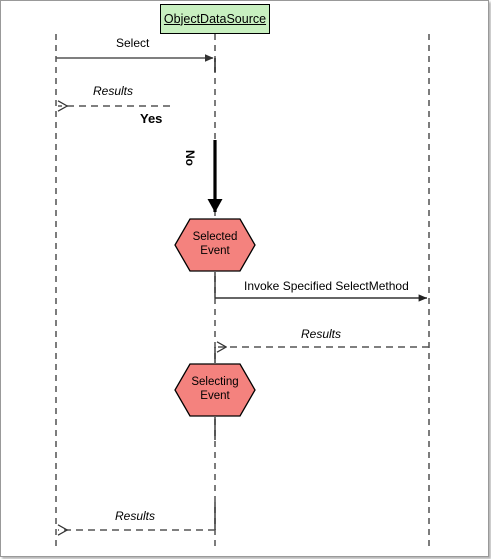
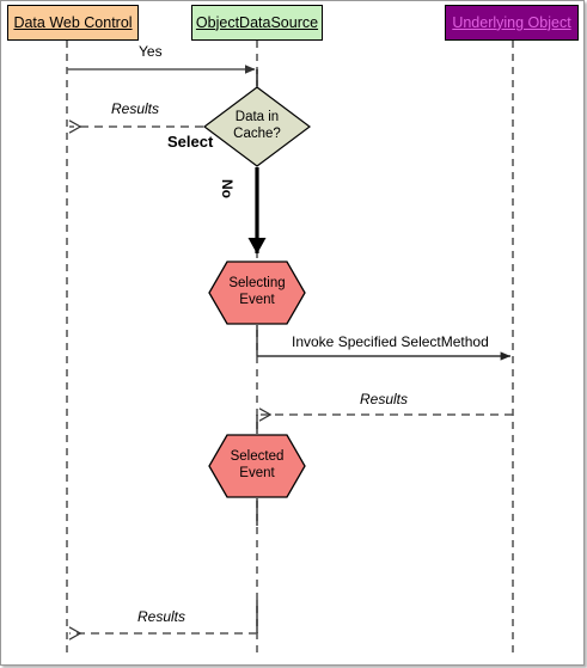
+ Data Web Control
  ObjectDataSource
+ Underlying Object
+ Data in
+ Cache?
- Selected
+ Selecting
  Event
- Selecting
+ Selected
  Event
- Select
+ Yes
  Results
- Yes
+ Select
  Invoke Specified SelectMethod
  Results
  Results
